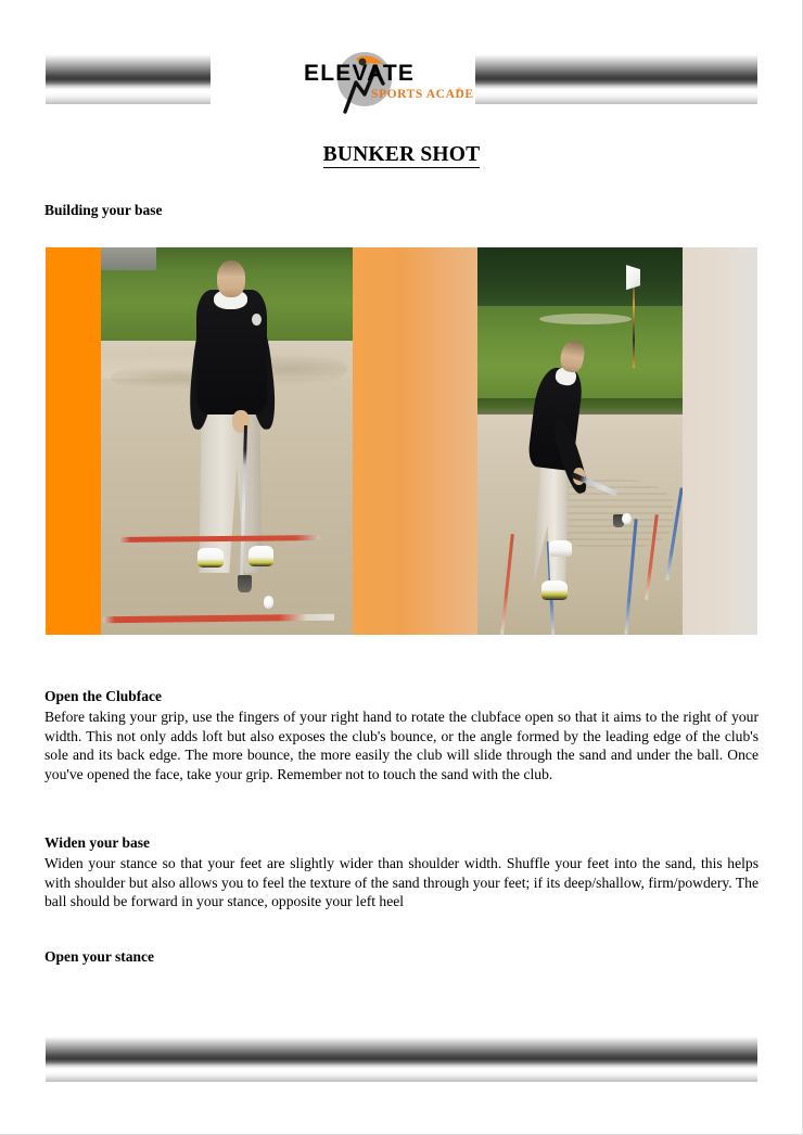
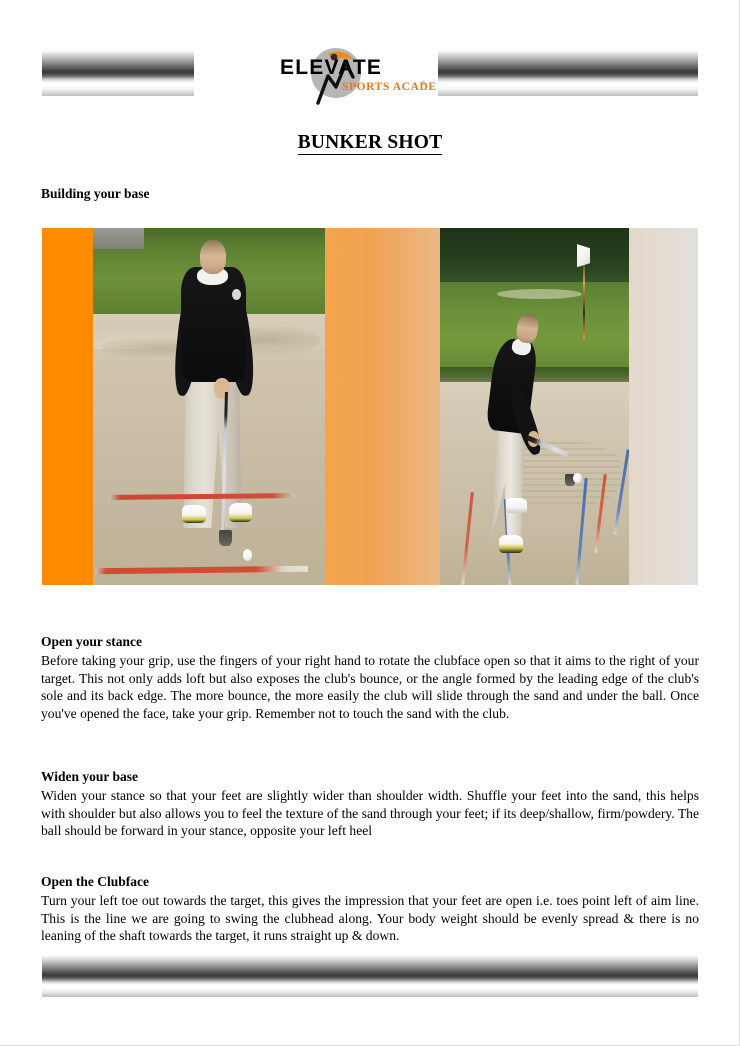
  ELEVATE
  SPORTS ACADE
  BUNKER SHOT
  Building your base
- Open the Clubface
+ Open your stance
- Before taking your grip, use the fingers of your right hand to rotate the clubface open so that it aims to the right of your width. This not only adds loft but also exposes the club's bounce, or the angle formed by the leading edge of the club's sole and its back edge. The more bounce, the more easily the club will slide through the sand and under the ball. Once you've opened the face, take your grip. Remember not to touch the sand with the club.
+ Before taking your grip, use the fingers of your right hand to rotate the clubface open so that it aims to the right of your target. This not only adds loft but also exposes the club's bounce, or the angle formed by the leading edge of the club's sole and its back edge. The more bounce, the more easily the club will slide through the sand and under the ball. Once you've opened the face, take your grip. Remember not to touch the sand with the club.
  Widen your base
  Widen your stance so that your feet are slightly wider than shoulder width. Shuffle your feet into the sand, this helps with shoulder but also allows you to feel the texture of the sand through your feet; if its deep/shallow, firm/powdery. The ball should be forward in your stance, opposite your left heel
- Open your stance
+ Open the Clubface
+ Turn your left toe out towards the target, this gives the impression that your feet are open i.e. toes point left of aim line. This is the line we are going to swing the clubhead along. Your body weight should be evenly spread & there is no leaning of the shaft towards the target, it runs straight up & down.
